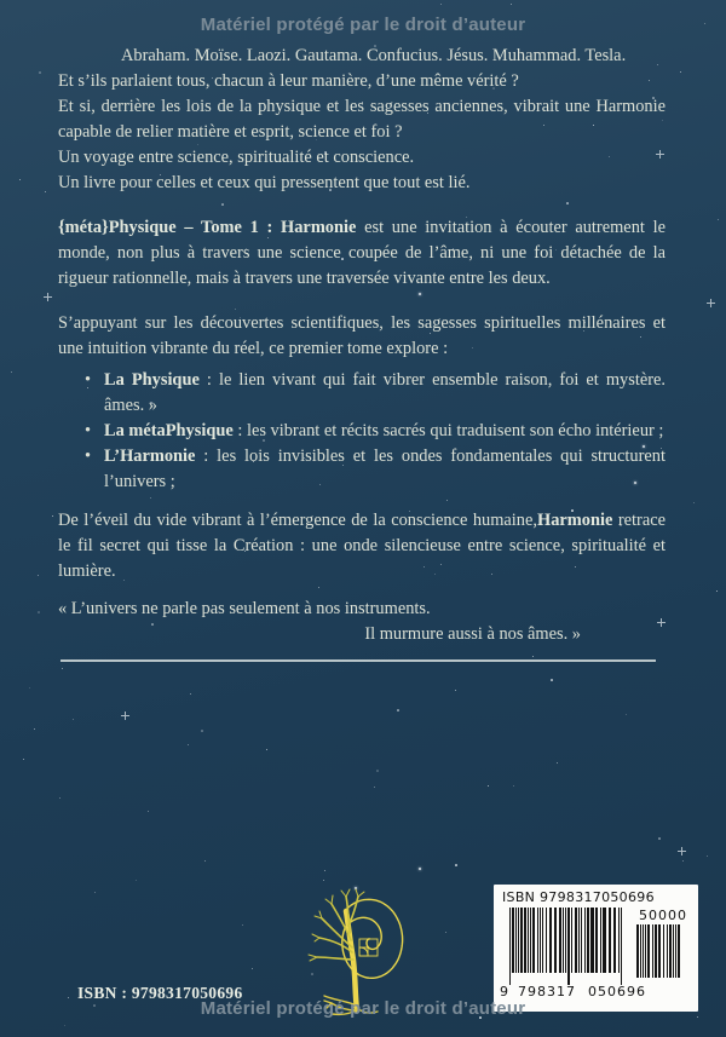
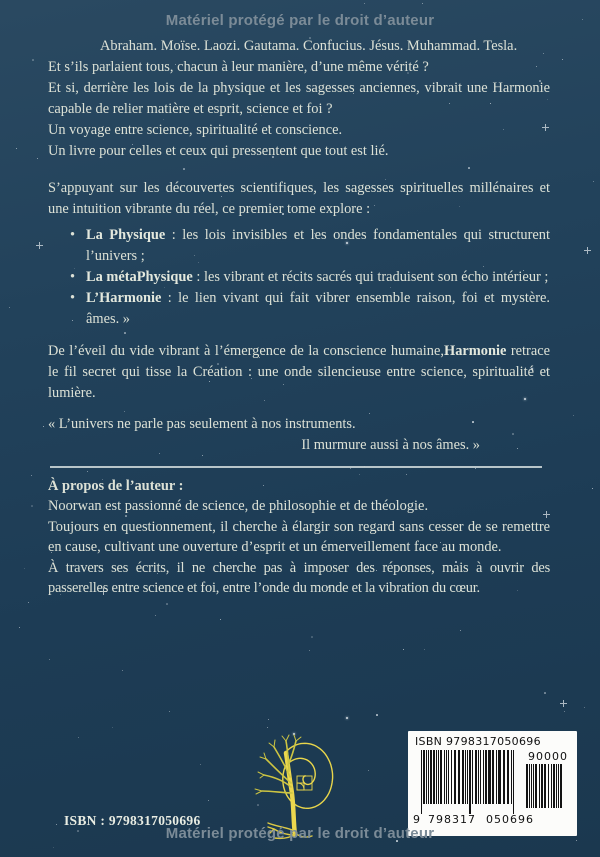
  Matériel protégé par le droit d’auteur
  Abraham. Moïse. Laozi. Gautama. Confucius. Jésus. Muhammad. Tesla.
  Et s’ils parlaient tous, chacun à leur manière, d’une même vérité ?
  Et si, derrière les lois de la physique et les sagesses anciennes, vibrait une Harmonie capable de relier matière et esprit, science et foi ?
  Un voyage entre science, spiritualité et conscience.
  Un livre pour celles et ceux qui pressentent que tout est lié.
- {méta}Physique – Tome 1 : Harmonie est une invitation à écouter autrement le monde, non plus à travers une science coupée de l’âme, ni une foi détachée de la rigueur rationnelle, mais à travers une traversée vivante entre les deux.
  S’appuyant sur les découvertes scientifiques, les sagesses spirituelles millénaires et une intuition vibrante du réel, ce premier tome explore :
- La Physique : le lien vivant qui fait vibrer ensemble raison, foi et mystère. âmes. »
+ La Physique : les lois invisibles et les ondes fondamentales qui structurent l’univers ;
  La métaPhysique : les vibrant et récits sacrés qui traduisent son écho intérieur ;
- L’Harmonie : les lois invisibles et les ondes fondamentales qui structurent l’univers ;
+ L’Harmonie : le lien vivant qui fait vibrer ensemble raison, foi et mystère. âmes. »
  De l’éveil du vide vibrant à l’émergence de la conscience humaine,Harmonie retrace le fil secret qui tisse la Création : une onde silencieuse entre science, spiritualité et lumière.
  « L’univers ne parle pas seulement à nos instruments.
  Il murmure aussi à nos âmes. »
+ À propos de l’auteur :
+ Noorwan est passionné de science, de philosophie et de théologie.
+ Toujours en questionnement, il cherche à élargir son regard sans cesser de se remettre en cause, cultivant une ouverture d’esprit et un émerveillement face au monde.
+ À travers ses écrits, il ne cherche pas à imposer des réponses, mais à ouvrir des passerelles entre science et foi, entre l’onde du monde et la vibration du cœur.
  ISBN 9798317050696
  9
  798317
  050696
- 50000
+ 90000
  ISBN : 9798317050696
  Matériel protégé par le droit d’auteur
